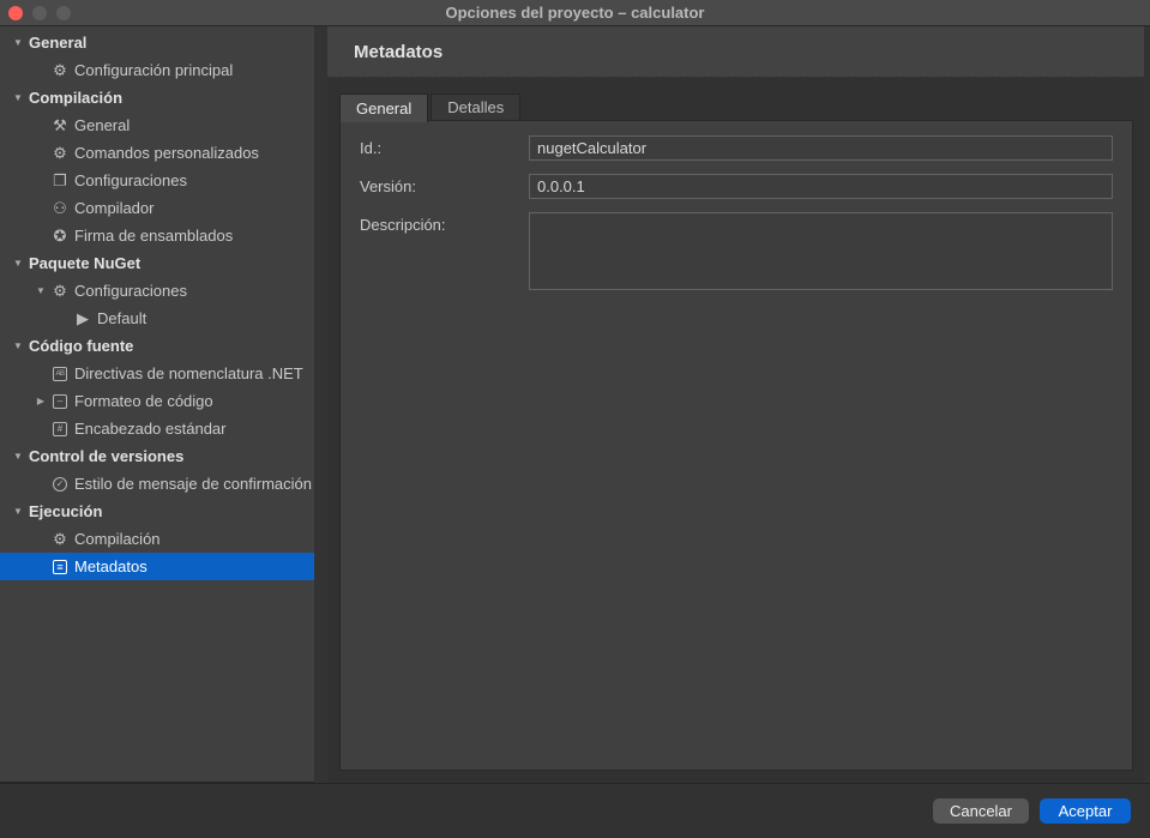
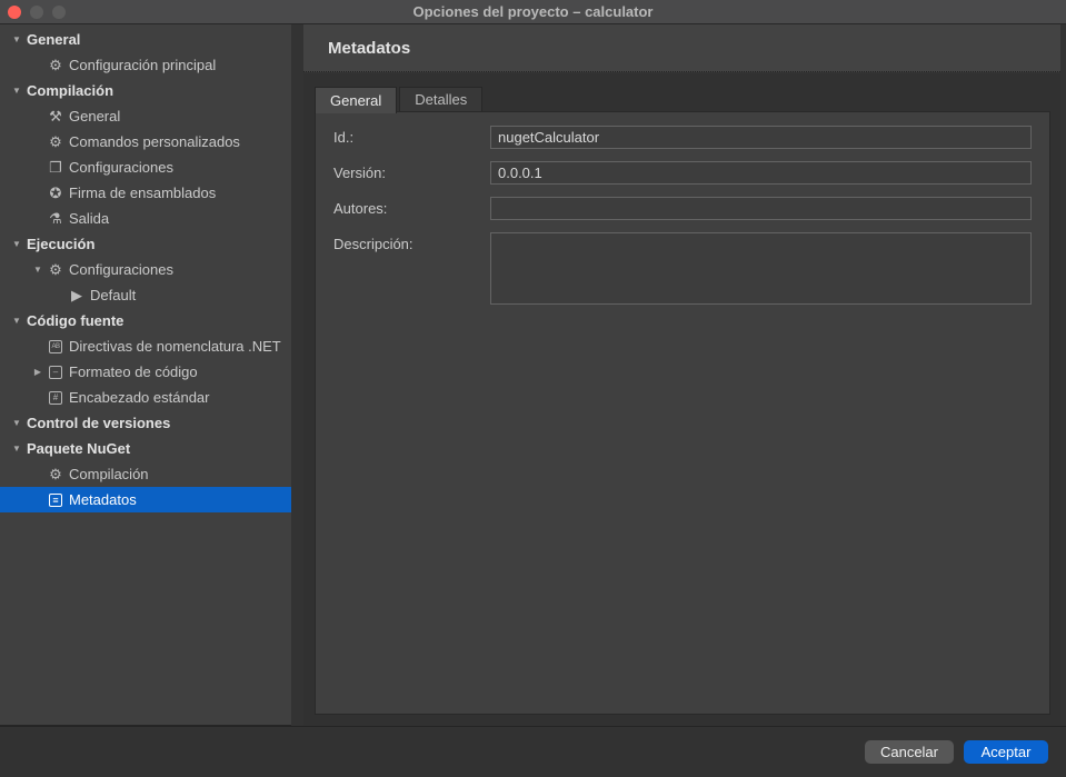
  Opciones del proyecto – calculator
  ▼
  General
  ⚙
  Configuración principal
  ▼
  Compilación
  ⚒
  General
  ⚙
  Comandos personalizados
  ❐
  Configuraciones
- ⚇
- Compilador
  ✪
  Firma de ensamblados
+ ⚗
+ Salida
  ▼
- Paquete NuGet
+ Ejecución
  ▼
  ⚙
  Configuraciones
  ▶
  Default
  ▼
  Código fuente
  Directivas de nomenclatura .NET
  ▶
  ‒
  Formateo de código
  #
  Encabezado estándar
  ▼
  Control de versiones
- ✓
- Estilo de mensaje de confirmación
  ▼
- Ejecución
+ Paquete NuGet
  ⚙
  Compilación
  ≡
  Metadatos
  Metadatos
  General
  Detalles
  Id.:
  nugetCalculator
  Versión:
  0.0.0.1
+ Autores:
  Descripción:
  Cancelar
  Aceptar
